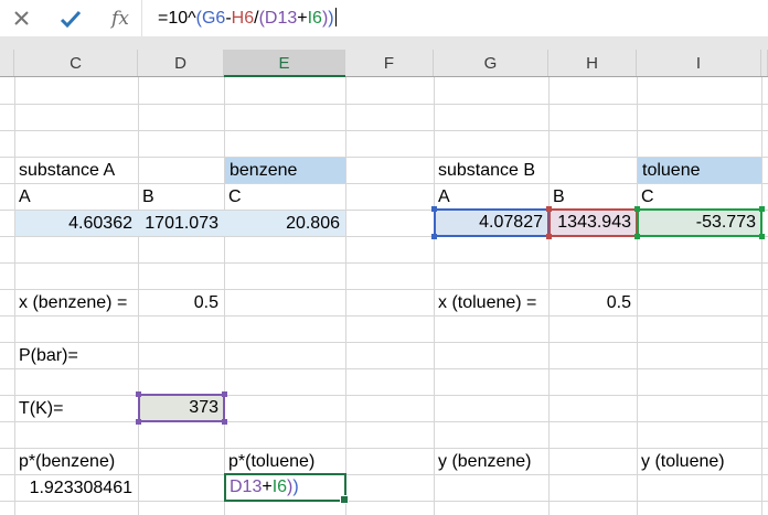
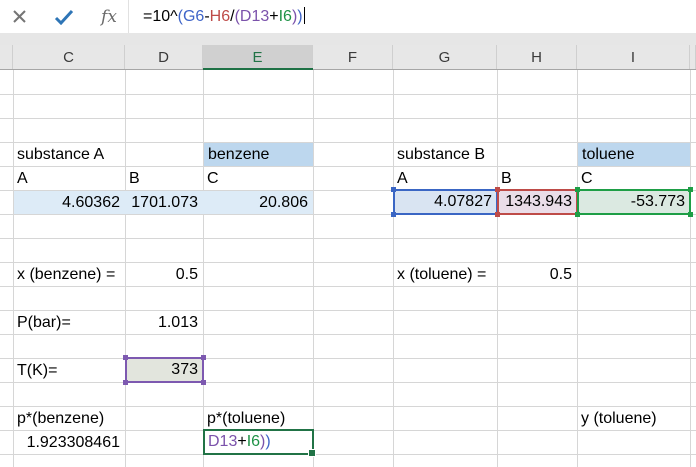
  fx
  =10^(G6-H6/(D13+I6))
  C
  D
  E
  F
  G
  H
  I
  substance A
  benzene
  substance B
  toluene
  A
  B
  C
  A
  B
  C
  4.60362
  1701.073
  20.806
  4.07827
  1343.943
  -53.773
  x (benzene) =
  0.5
  x (toluene) =
  0.5
  P(bar)=
+ 1.013
  T(K)=
  373
  p*(benzene)
  p*(toluene)
- y (benzene)
  y (toluene)
  1.923308461
  D13+I6))
